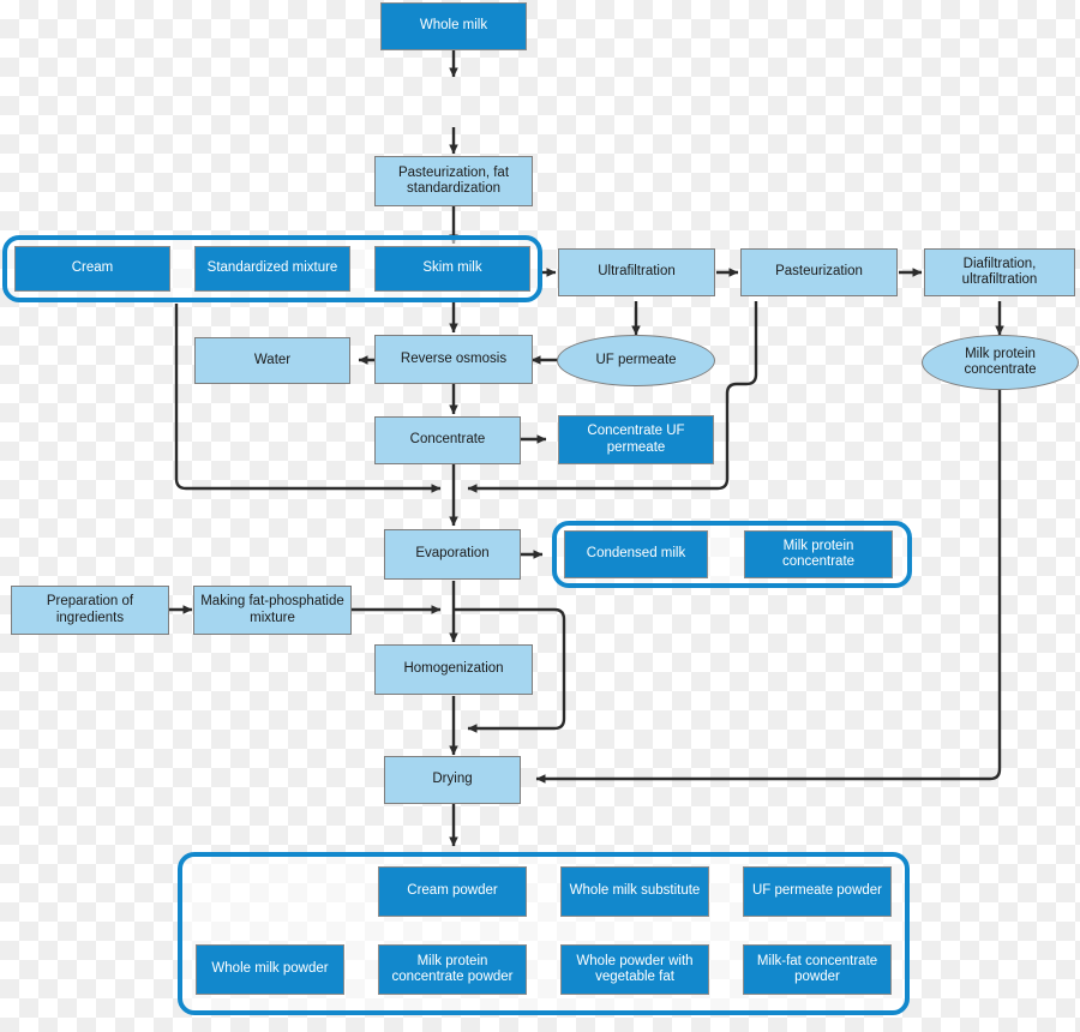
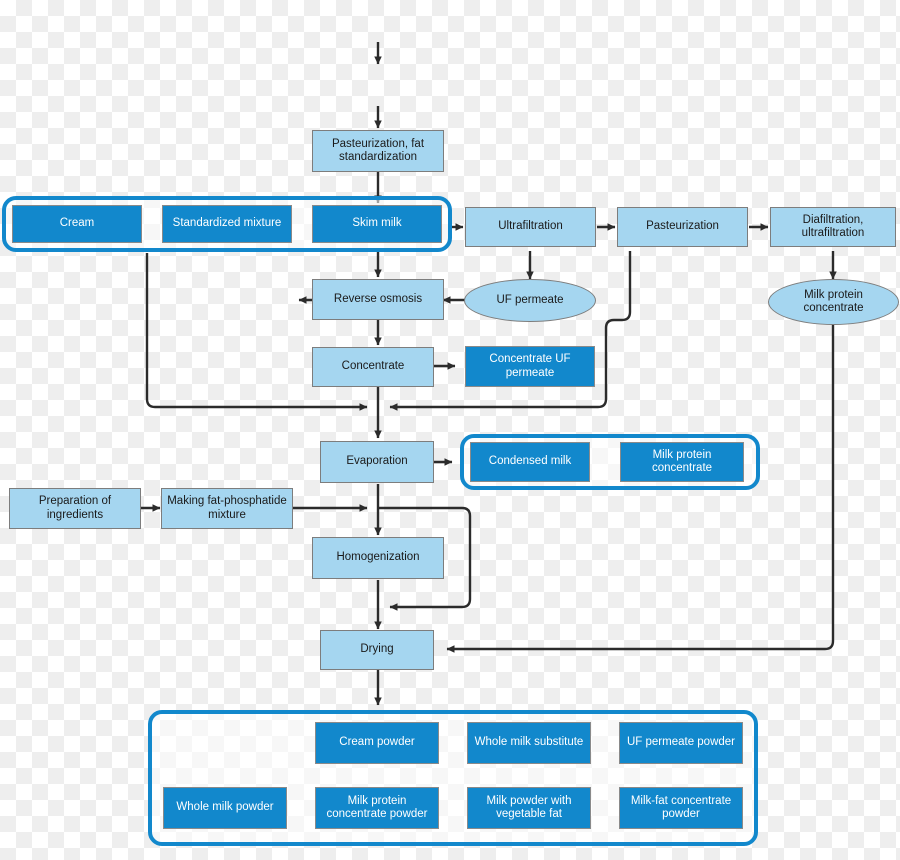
- Whole milk
  Pasteurization, fat standardization
  Cream
  Standardized mixture
  Skim milk
  Ultrafiltration
  Pasteurization
  Diafiltration, ultrafiltration
- Water
  Reverse osmosis
  UF permeate
  Milk protein concentrate
  Concentrate
  Concentrate UF permeate
  Evaporation
  Condensed milk
  Milk protein concentrate
  Preparation of ingredients
  Making fat-phosphatide mixture
  Homogenization
  Drying
  Cream powder
  Whole milk substitute
  UF permeate powder
  Whole milk powder
  Milk protein concentrate powder
- Whole powder with vegetable fat
+ Milk powder with vegetable fat
  Milk-fat concentrate powder
